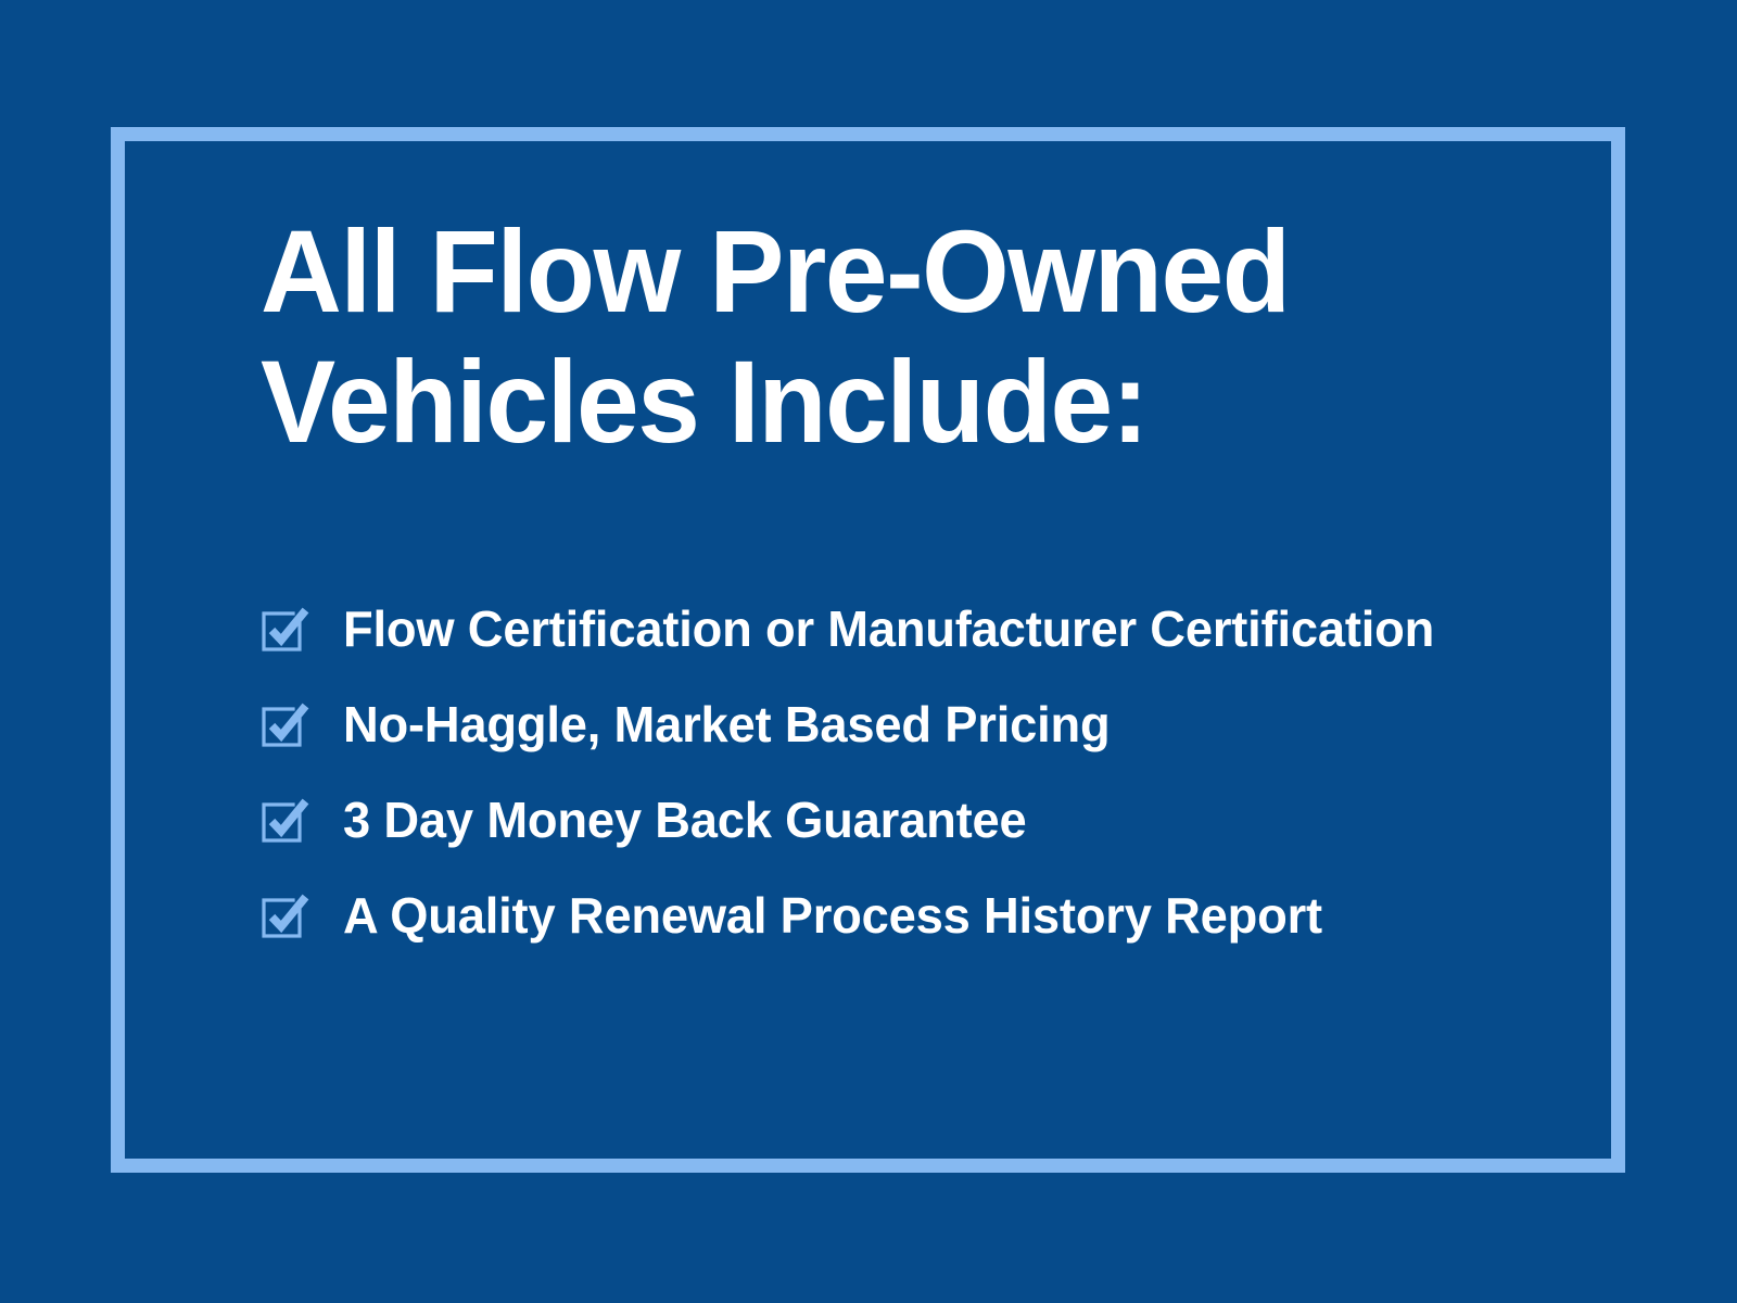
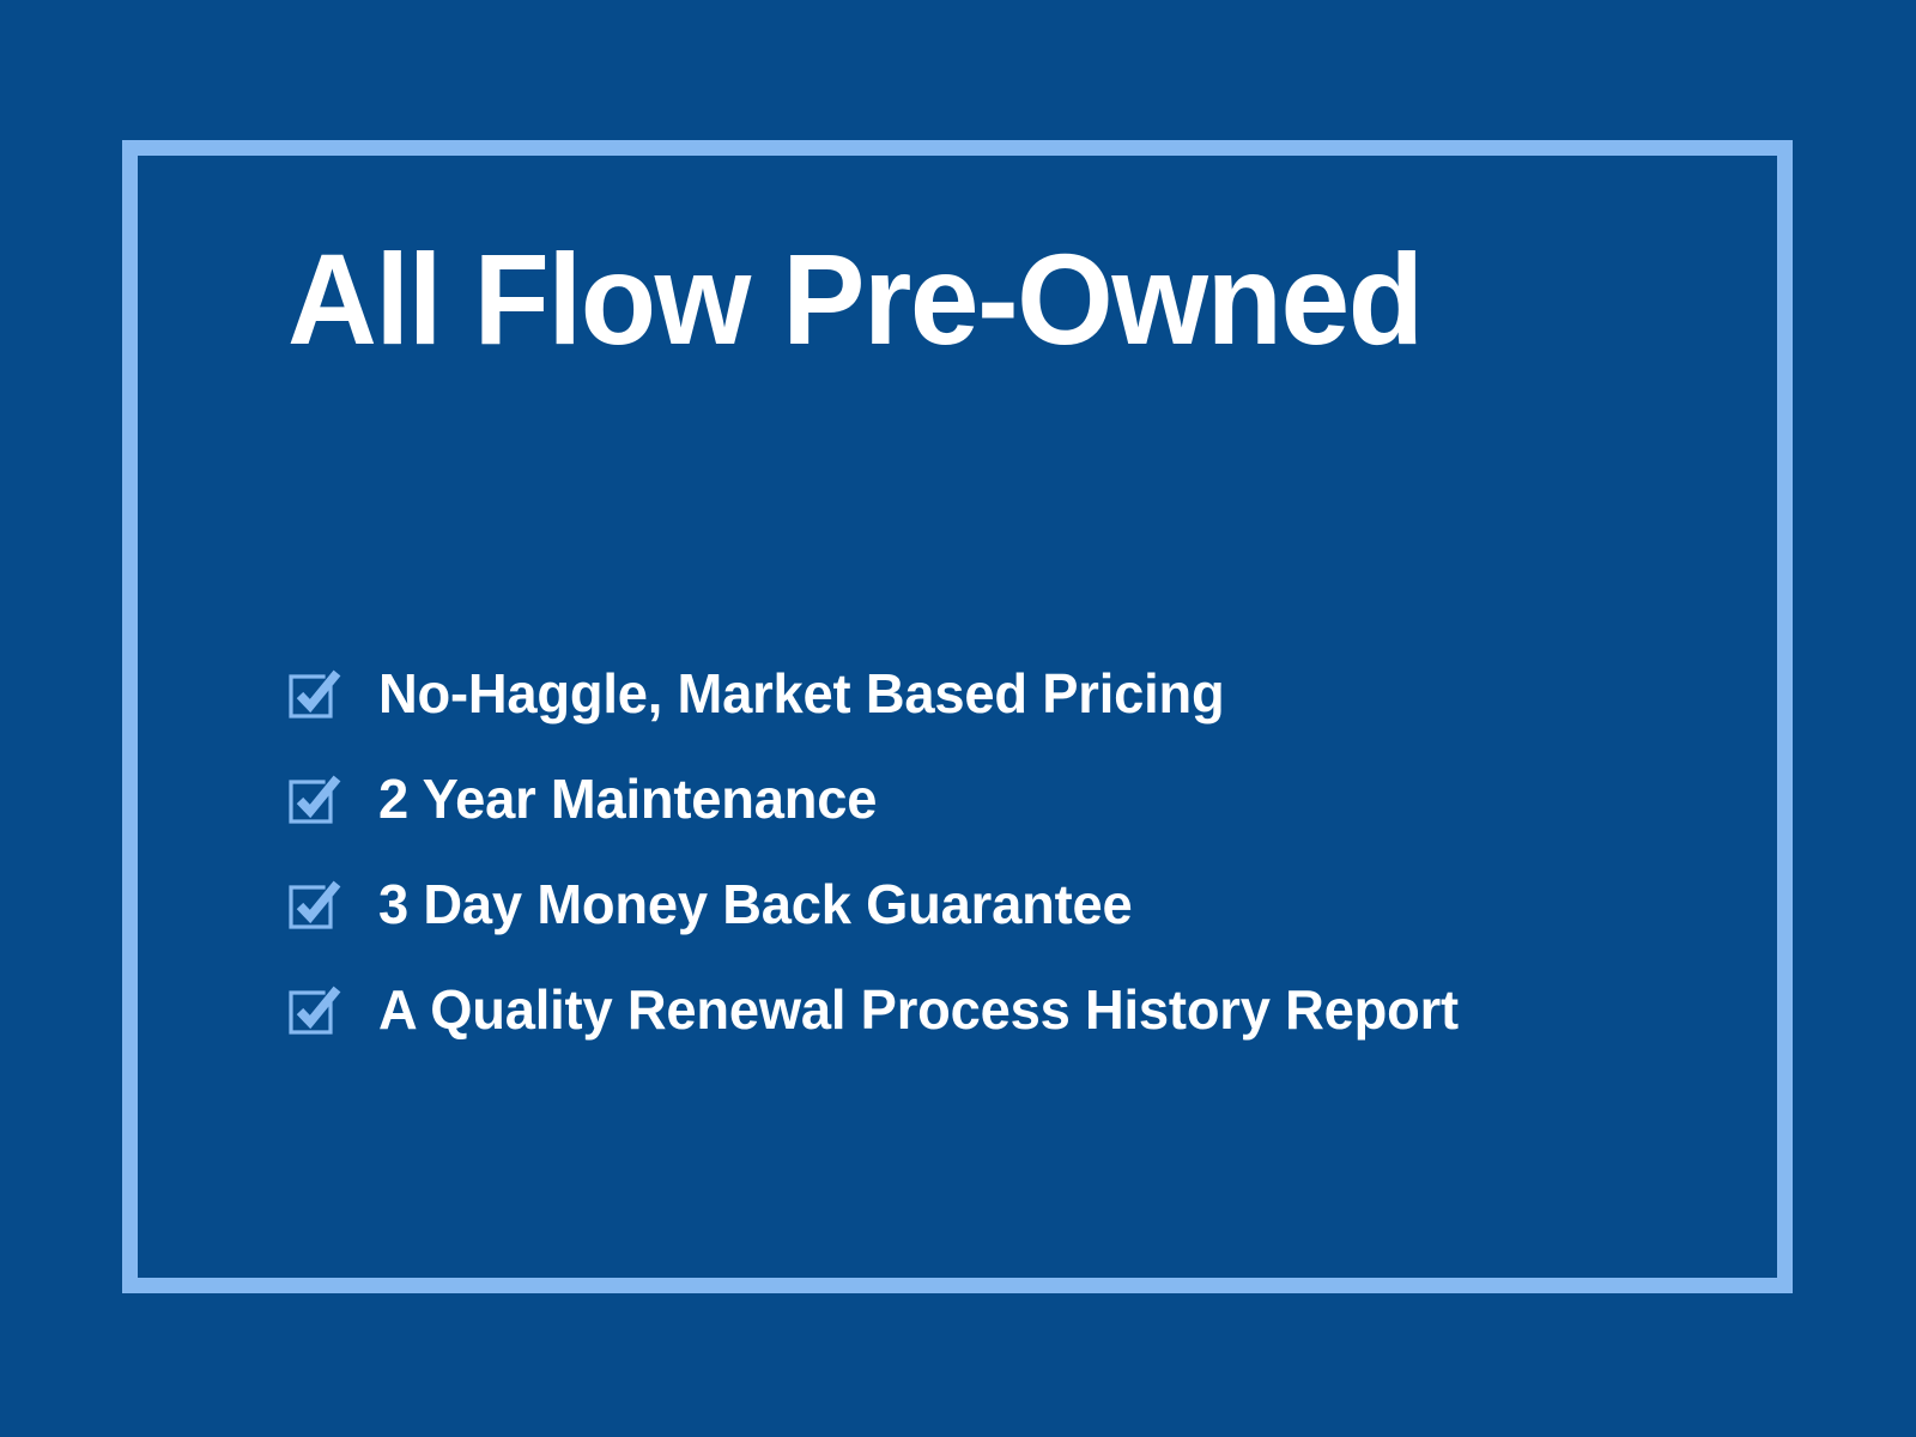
  All Flow Pre-Owned
- Vehicles Include:
- Flow Certification or Manufacturer Certification
  No-Haggle, Market Based Pricing
+ 2 Year Maintenance
  3 Day Money Back Guarantee
  A Quality Renewal Process History Report
